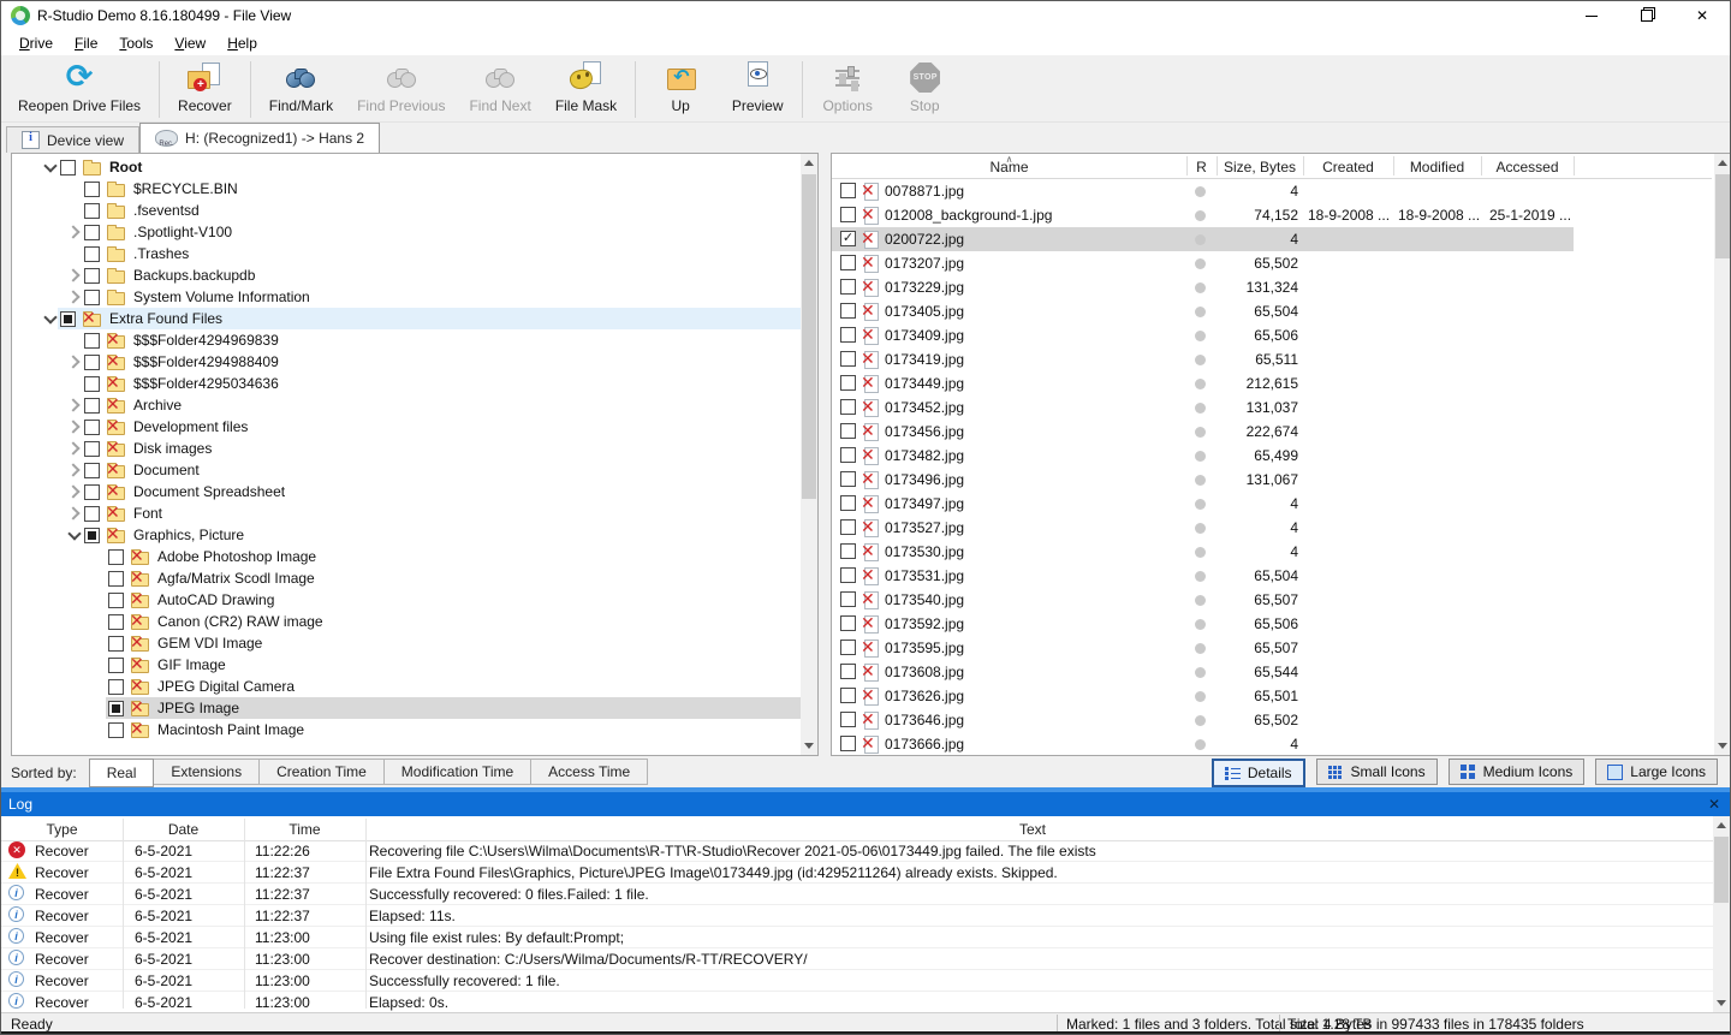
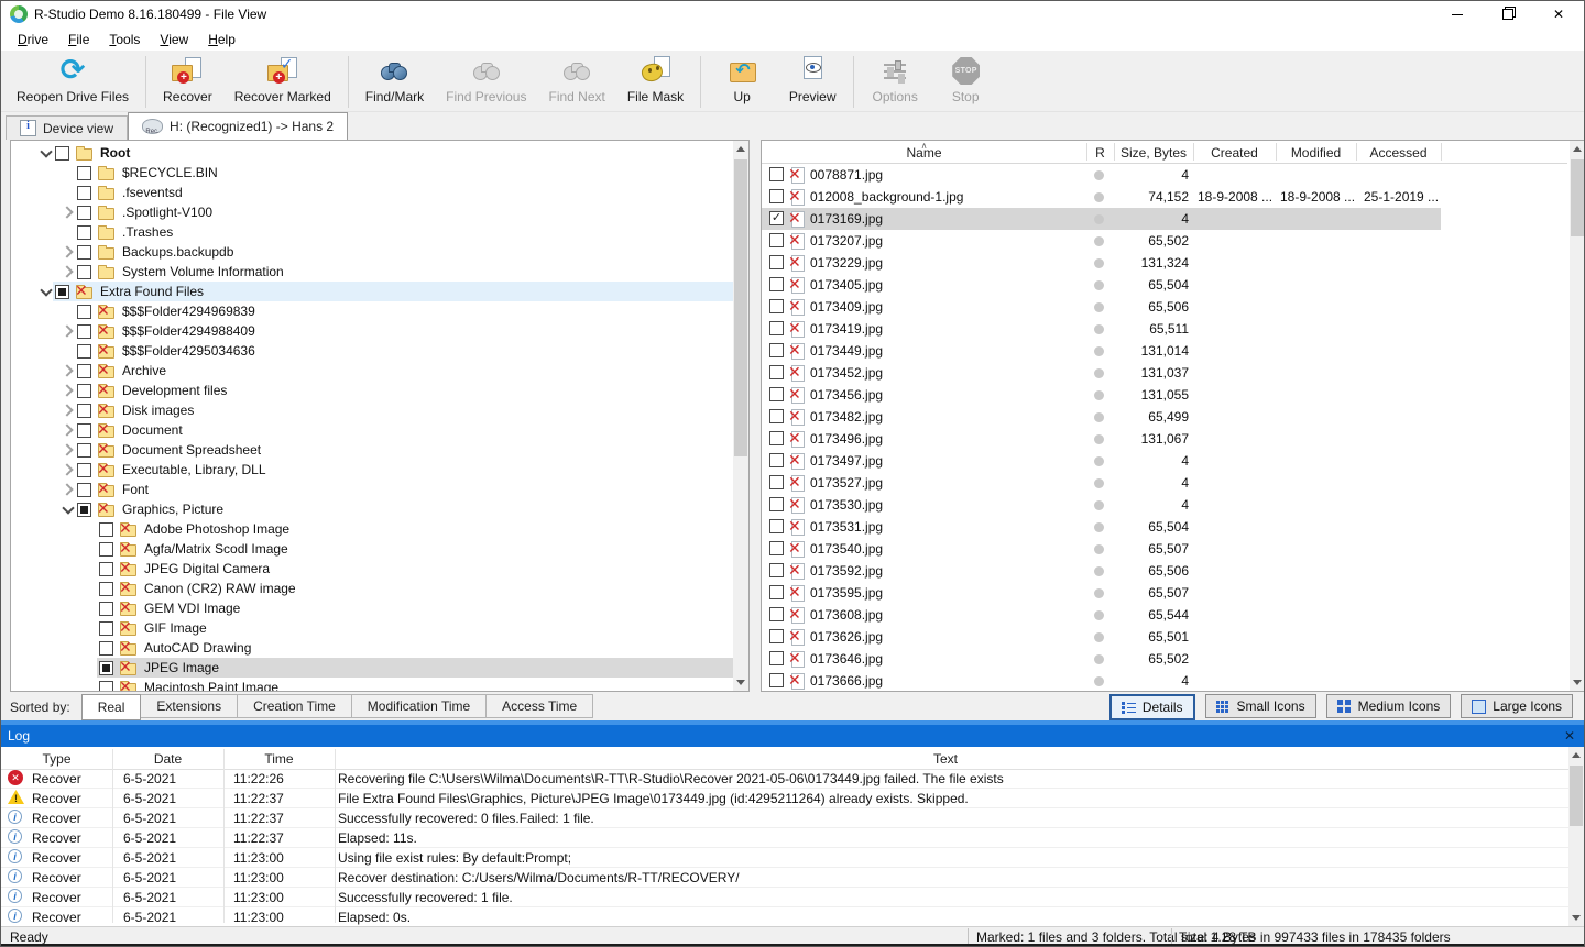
  R-Studio Demo 8.16.180499 - File View
  Drive
  File
  Tools
  View
  Help
  Reopen Drive Files
  Recover
+ Recover Marked
  Find/Mark
  Find Previous
  Find Next
  File Mask
  Up
  Preview
  Options
  Stop
  Device view
  H: (Recognized1) -> Hans 2
  Root
  $RECYCLE.BIN
  .fseventsd
  .Spotlight-V100
  .Trashes
  Backups.backupdb
  System Volume Information
  Extra Found Files
  $$$Folder4294969839
  $$$Folder4294988409
  $$$Folder4295034636
  Archive
  Development files
  Disk images
  Document
  Document Spreadsheet
+ Executable, Library, DLL
  Font
  Graphics, Picture
  Adobe Photoshop Image
  Agfa/Matrix Scodl Image
- AutoCAD Drawing
+ JPEG Digital Camera
  Canon (CR2) RAW image
  GEM VDI Image
  GIF Image
- JPEG Digital Camera
+ AutoCAD Drawing
  JPEG Image
  Macintosh Paint Image
  Name
  R
  Size, Bytes
  Created
  Modified
  Accessed
  0078871.jpg
  4
  012008_background-1.jpg
  74,152
  18-9-2008 ...
  18-9-2008 ...
  25-1-2019 ...
- 0200722.jpg
+ 0173169.jpg
  4
  0173207.jpg
  65,502
  0173229.jpg
  131,324
  0173405.jpg
  65,504
  0173409.jpg
  65,506
  0173419.jpg
  65,511
  0173449.jpg
- 212,615
+ 131,014
  0173452.jpg
  131,037
  0173456.jpg
- 222,674
+ 131,055
  0173482.jpg
  65,499
  0173496.jpg
  131,067
  0173497.jpg
  4
  0173527.jpg
  4
  0173530.jpg
  4
  0173531.jpg
  65,504
  0173540.jpg
  65,507
  0173592.jpg
  65,506
  0173595.jpg
  65,507
  0173608.jpg
  65,544
  0173626.jpg
  65,501
  0173646.jpg
  65,502
  0173666.jpg
  4
  Sorted by:
  Real
  Extensions
  Creation Time
  Modification Time
  Access Time
  Details
  Small Icons
  Medium Icons
  Large Icons
  Log
  Type
  Date
  Time
  Text
  Recover
  6-5-2021
  11:22:26
  Recovering file C:\Users\Wilma\Documents\R-TT\R-Studio\Recover 2021-05-06\0173449.jpg failed. The file exists
  Recover
  6-5-2021
  11:22:37
  File Extra Found Files\Graphics, Picture\JPEG Image\0173449.jpg (id:4295211264) already exists. Skipped.
  Recover
  6-5-2021
  11:22:37
  Successfully recovered: 0 files.Failed: 1 file.
  Recover
  6-5-2021
  11:22:37
  Elapsed: 11s.
  Recover
  6-5-2021
  11:23:00
  Using file exist rules: By default:Prompt;
  Recover
  6-5-2021
  11:23:00
  Recover destination: C:/Users/Wilma/Documents/R-TT/RECOVERY/
  Recover
  6-5-2021
  11:23:00
  Successfully recovered: 1 file.
  Recover
  6-5-2021
  11:23:00
  Elapsed: 0s.
  Ready
  Marked: 1 files and 3 folders. Totl size: 4 Bytes
  Total 1.28 TB in 997433 files in 178435 folders
